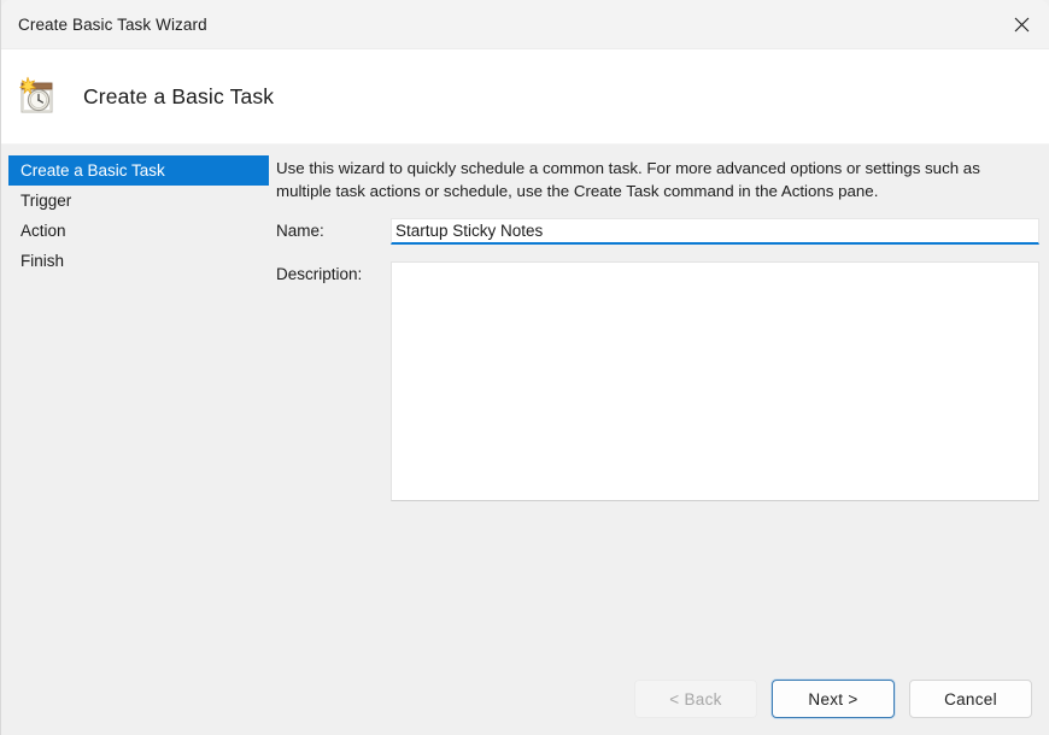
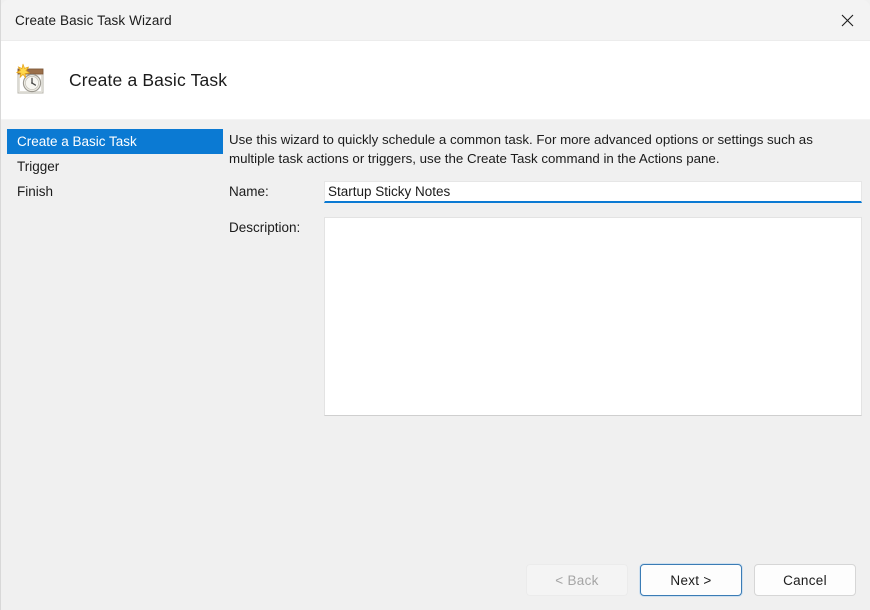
  Create Basic Task Wizard
  Create a Basic Task
  Create a Basic Task
  Trigger
- Action
  Finish
- Use this wizard to quickly schedule a common task. For more advanced options or settings such as multiple task actions or schedule, use the Create Task command in the Actions pane.
+ Use this wizard to quickly schedule a common task. For more advanced options or settings such as multiple task actions or triggers, use the Create Task command in the Actions pane.
  Name:
  Startup Sticky Notes
  Description:
  < Back
  Next >
  Cancel
